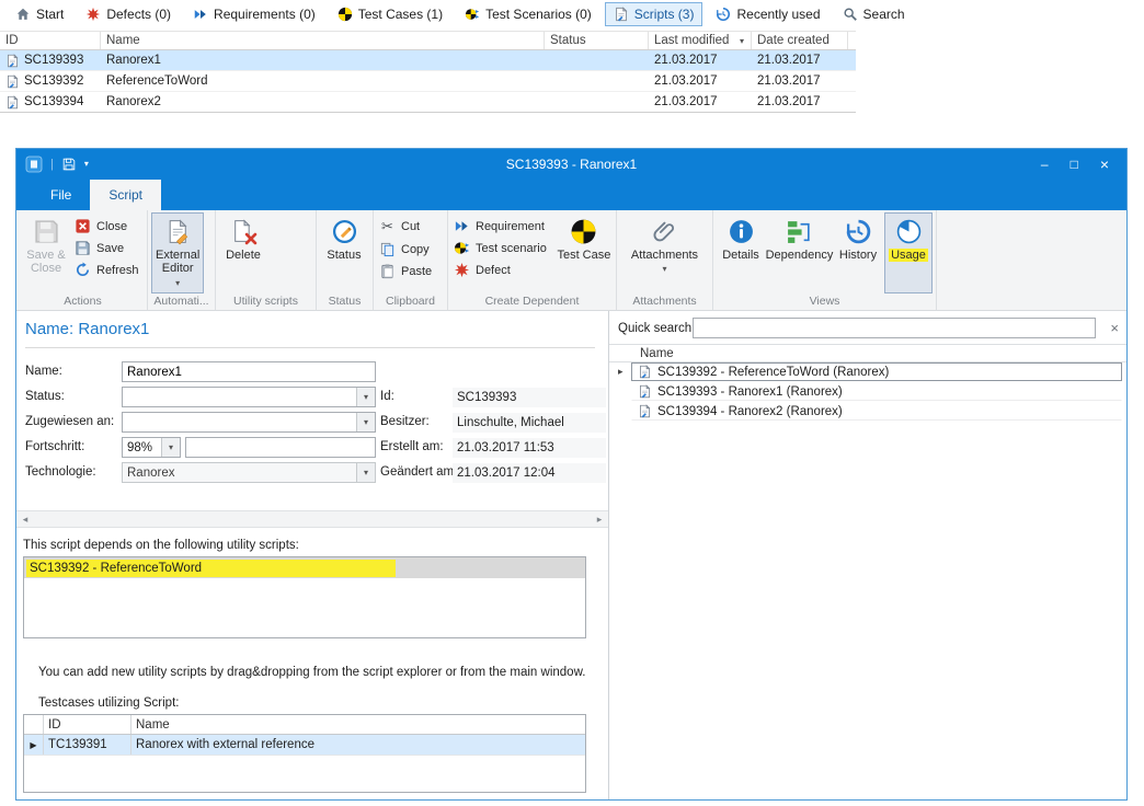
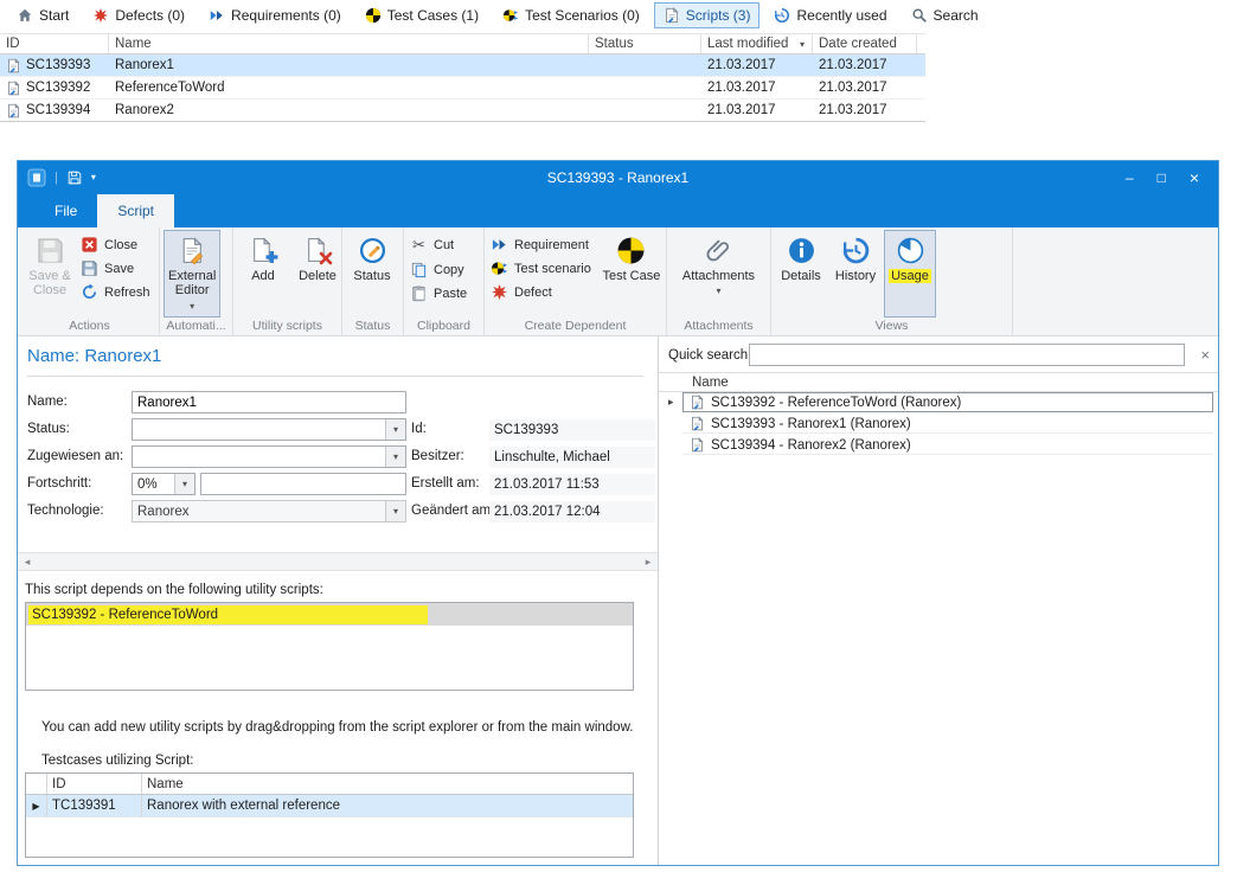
  Start
  Defects (0)
  Requirements (0)
  Test Cases (1)
  Test Scenarios (0)
  Scripts (3)
  Recently used
  Search
  ID
  Name
  Status
  Last modified
  ▾
  Date created
  SC139393
  Ranorex1
  21.03.2017
  21.03.2017
  SC139392
  ReferenceToWord
  21.03.2017
  21.03.2017
  SC139394
  Ranorex2
  21.03.2017
  21.03.2017
  |
  ▾
  SC139393 - Ranorex1
  –
  □
  ×
  File
  Script
  Save &
  Close
  Close
  Save
  Refresh
  Actions
  External
  Editor
  ▾
  Automati...
+ Add
  Delete
  Utility scripts
  Status
  Status
  ✂
  Cut
  Copy
  Paste
  Clipboard
  Requirement
  Test scenario
  Defect
  Test Case
  Create Dependent
  Attachments
  ▾
  Attachments
  Details
- Dependency
  History
  Usage
  Views
  Name: Ranorex1
  Name:
  Ranorex1
  Status:
  ▾
  Id:
  SC139393
  Zugewiesen an:
  ▾
  Besitzer:
  Linschulte, Michael
  Fortschritt:
- 98%
+ 0%
  ▾
  Erstellt am:
  21.03.2017 11:53
  Technologie:
  Ranorex
  ▾
  Geändert am
  21.03.2017 12:04
  ◂
  ▸
  This script depends on the following utility scripts:
  SC139392 - ReferenceToWord
  You can add new utility scripts by drag&dropping from the script explorer or from the main window.
  Testcases utilizing Script:
  ID
  Name
  ▶
  TC139391
  Ranorex with external reference
  Quick search
  ×
  Name
  ▸
  SC139392 - ReferenceToWord (Ranorex)
  SC139393 - Ranorex1 (Ranorex)
  SC139394 - Ranorex2 (Ranorex)
